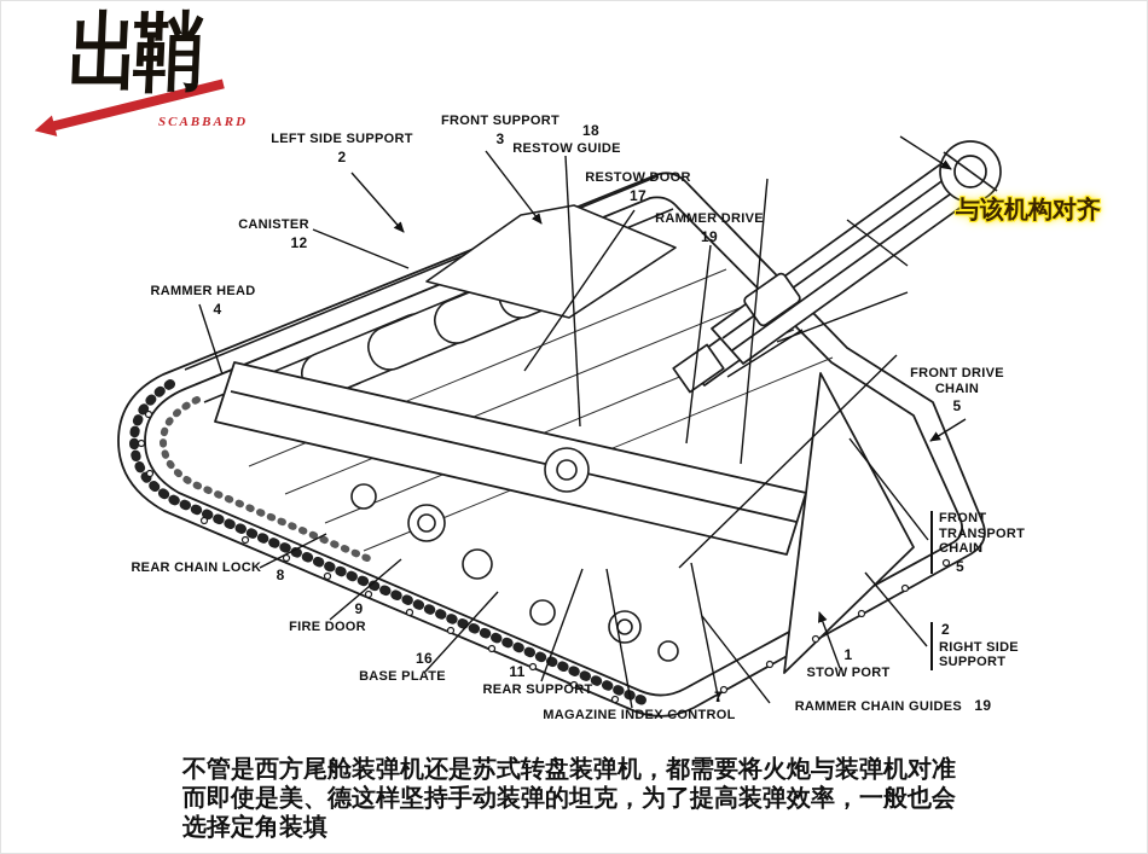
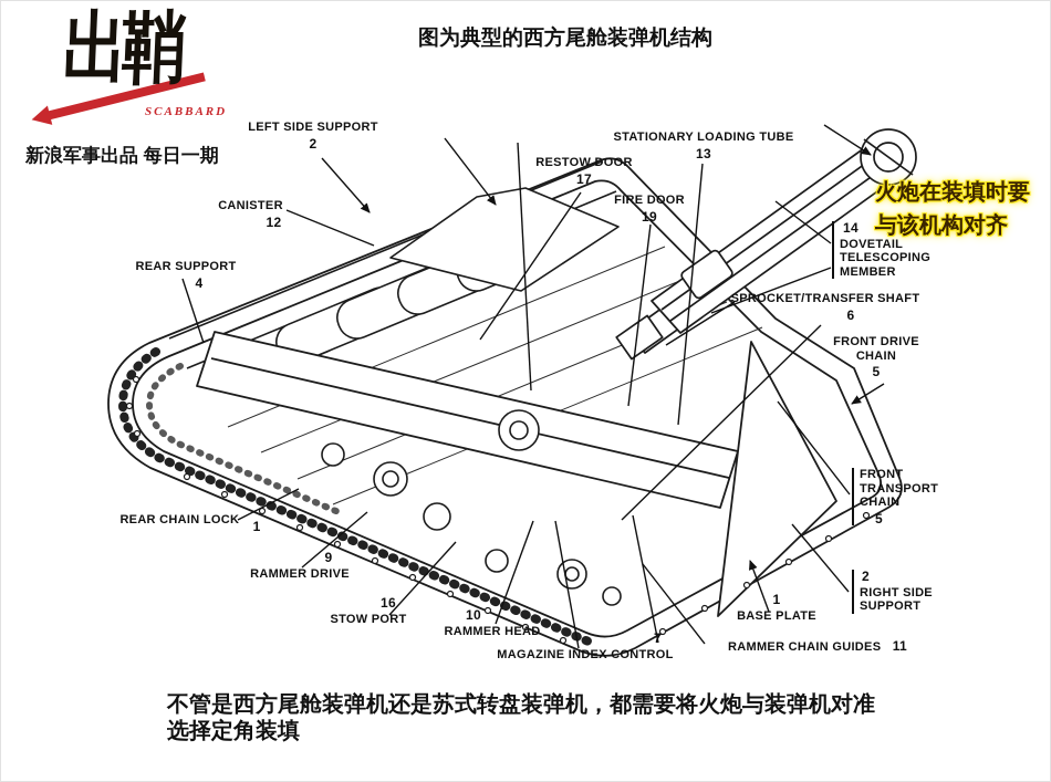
  SCABBARD
+ 新浪军事出品 每日一期
+ 图为典型的西方尾舱装弹机结构
+ 火炮在装填时要
  与该机构对齐
  LEFT SIDE SUPPORT
  2
- FRONT SUPPORT
- 3
- RESTOW GUIDE
- 18
  RESTOW DOOR
  17
+ STATIONARY LOADING TUBE
+ 13
- RAMMER DRIVE
+ FIRE DOOR
  19
  CANISTER
  12
- RAMMER HEAD
+ REAR SUPPORT
  4
+ DOVETAIL
+ TELESCOPING
+ MEMBER
+ 14
+ SPROCKET/TRANSFER SHAFT
+ 6
  FRONT DRIVE
  CHAIN
  5
  FRONT
  TRANSPORT
  CHAIN
  5
  RIGHT SIDE
  SUPPORT
  2
- STOW PORT
+ BASE PLATE
  1
- RAMMER CHAIN GUIDES 19
+ RAMMER CHAIN GUIDES 11
  MAGAZINE INDEX CONTROL
  7
- REAR SUPPORT
+ RAMMER HEAD
- 11
+ 10
- BASE PLATE
+ STOW PORT
  16
- FIRE DOOR
+ RAMMER DRIVE
  9
- REAR CHAIN LOCK 8
+ REAR CHAIN LOCK 1
  不管是西方尾舱装弹机还是苏式转盘装弹机，都需要将火炮与装弹机对准
- 而即使是美、德这样坚持手动装弹的坦克，为了提高装弹效率，一般也会
  选择定角装填
